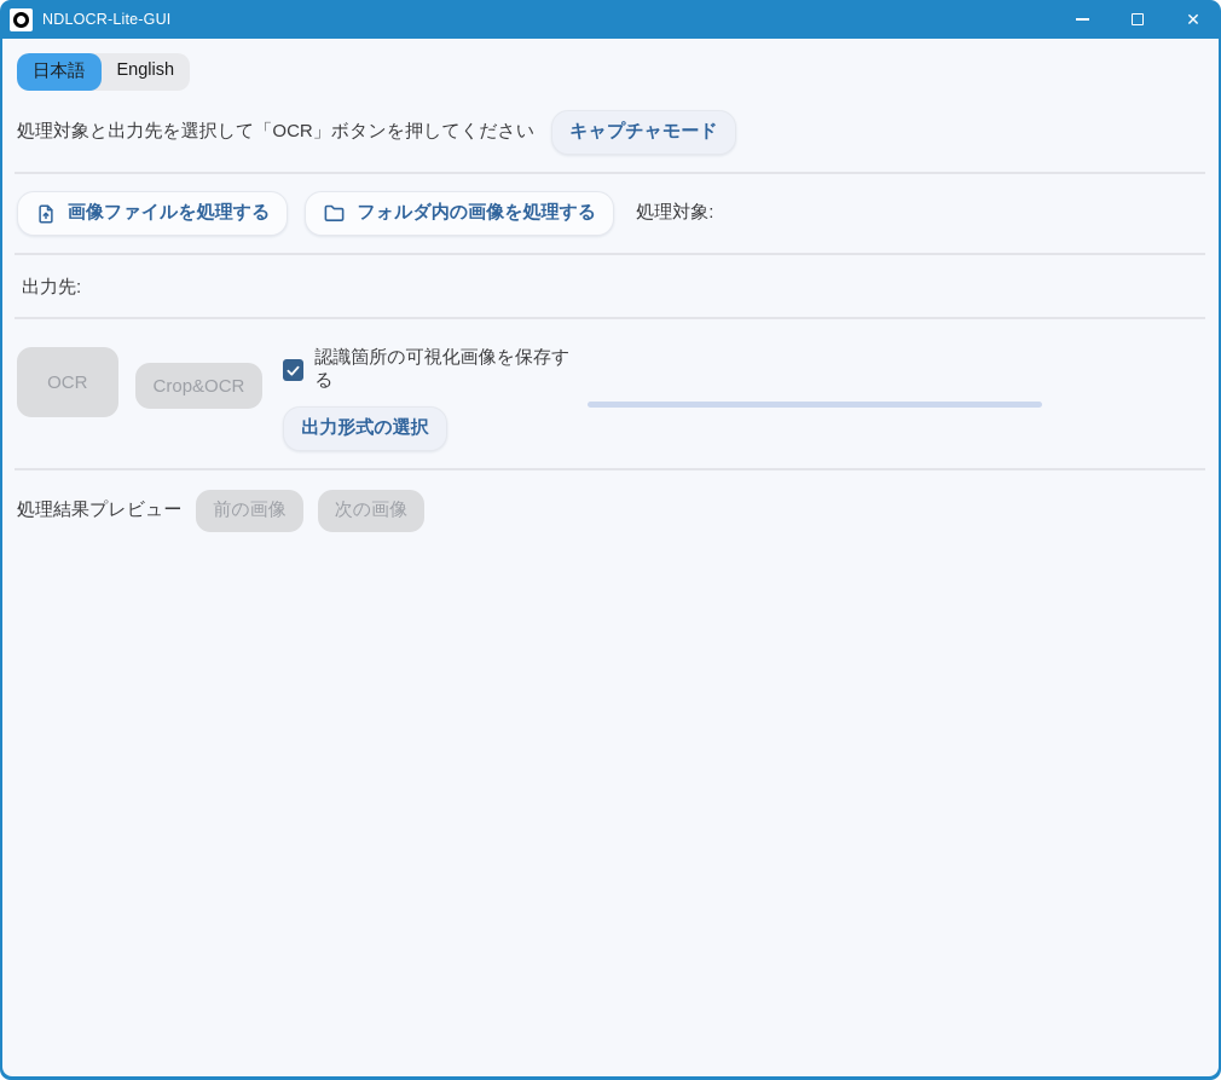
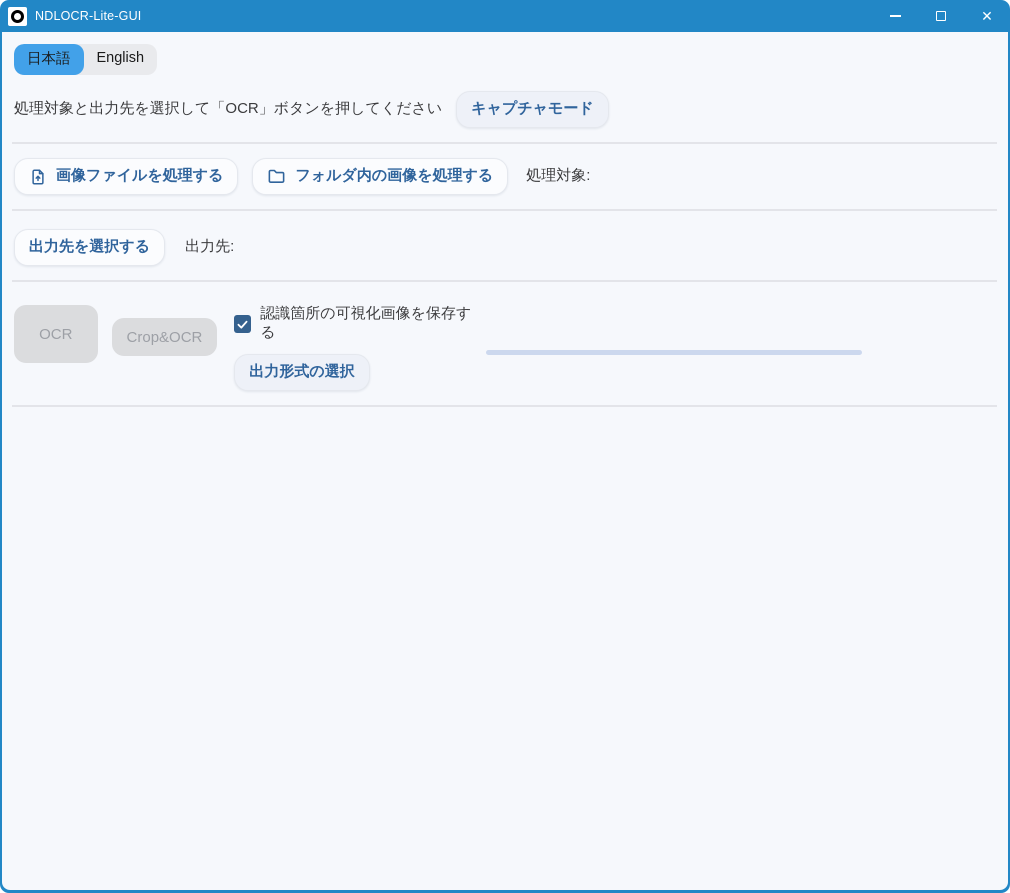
  NDLOCR-Lite-GUI
  ✕
  日本語
  English
  処理対象と出力先を選択して「OCR」ボタンを押してください
  キャプチャモード
  画像ファイルを処理する
  フォルダ内の画像を処理する
  処理対象:
+ 出力先を選択する
  出力先:
  OCR
  Crop&OCR
  認識箇所の可視化画像を保存する
  出力形式の選択
- 処理結果プレビュー
- 前の画像
- 次の画像
